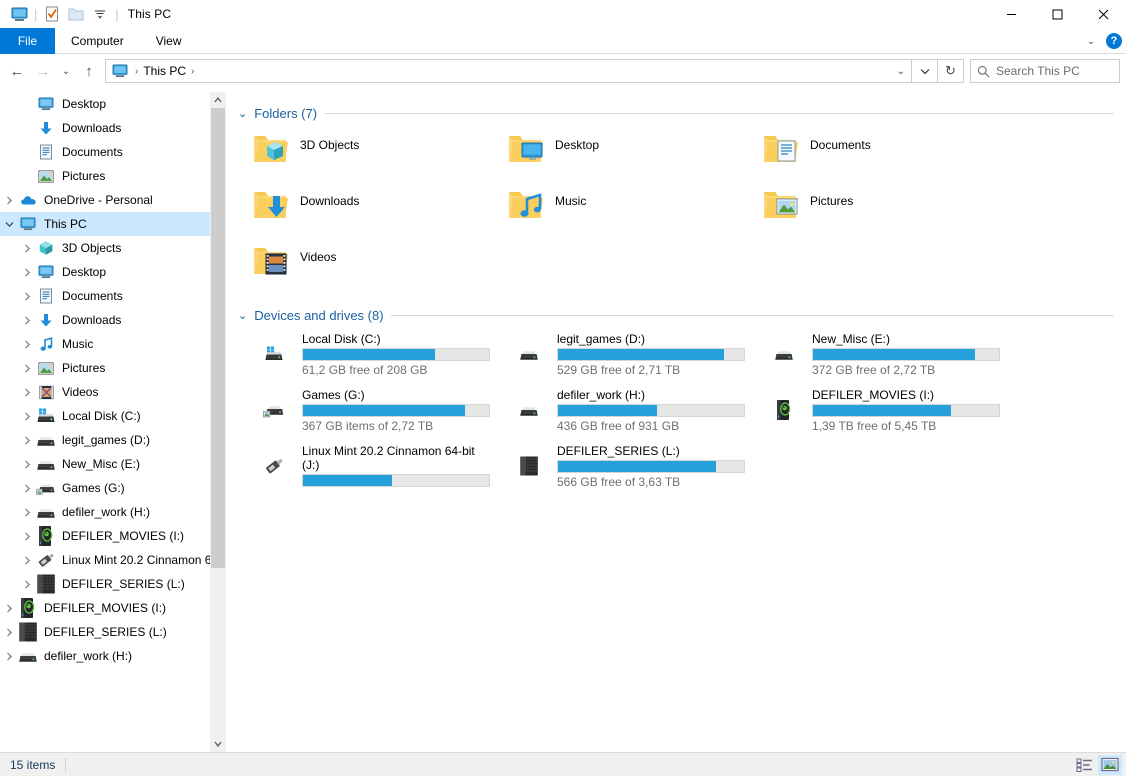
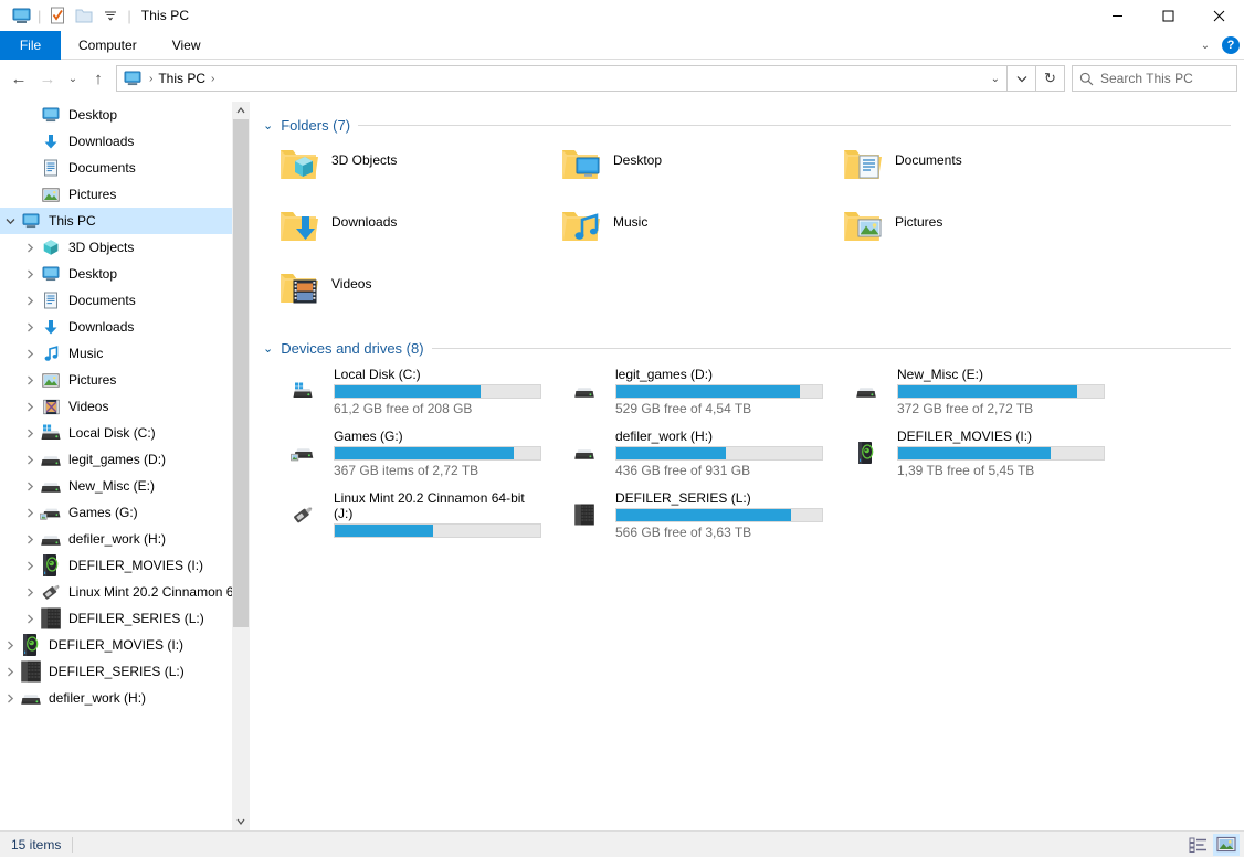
  |
  |
  This PC
  File
  Computer
  View
  ⌄
  ?
  ←
  →
  ⌄
  ↑
  ›
  This PC
  ›
  ⌄
  ↻
  Search This PC
  Desktop
  Downloads
  Documents
  Pictures
- OneDrive - Personal
  This PC
  3D Objects
  Desktop
  Documents
  Downloads
  Music
  Pictures
  Videos
  Local Disk (C:)
  legit_games (D:)
  New_Misc (E:)
  Games (G:)
  defiler_work (H:)
  DEFILER_MOVIES (I:)
  Linux Mint 20.2 Cinnamon 6
  DEFILER_SERIES (L:)
  DEFILER_MOVIES (I:)
  DEFILER_SERIES (L:)
  defiler_work (H:)
  ⌄
  Folders (7)
  3D Objects
  Desktop
  Documents
  Downloads
  Music
  Pictures
  Videos
  ⌄
  Devices and drives (8)
  Local Disk (C:)
  61,2 GB free of 208 GB
  legit_games (D:)
- 529 GB free of 2,71 TB
+ 529 GB free of 4,54 TB
  New_Misc (E:)
  372 GB free of 2,72 TB
  Games (G:)
  367 GB items of 2,72 TB
  defiler_work (H:)
  436 GB free of 931 GB
  DEFILER_MOVIES (I:)
  1,39 TB free of 5,45 TB
  Linux Mint 20.2 Cinnamon 64-bit (J:)
  DEFILER_SERIES (L:)
  566 GB free of 3,63 TB
  15 items
